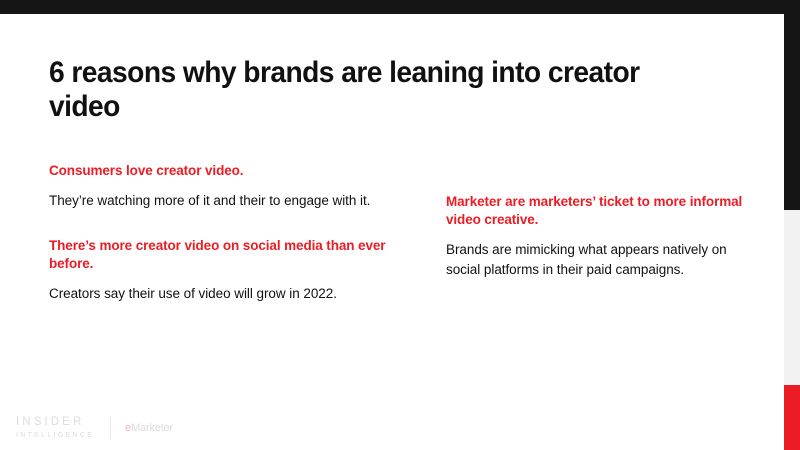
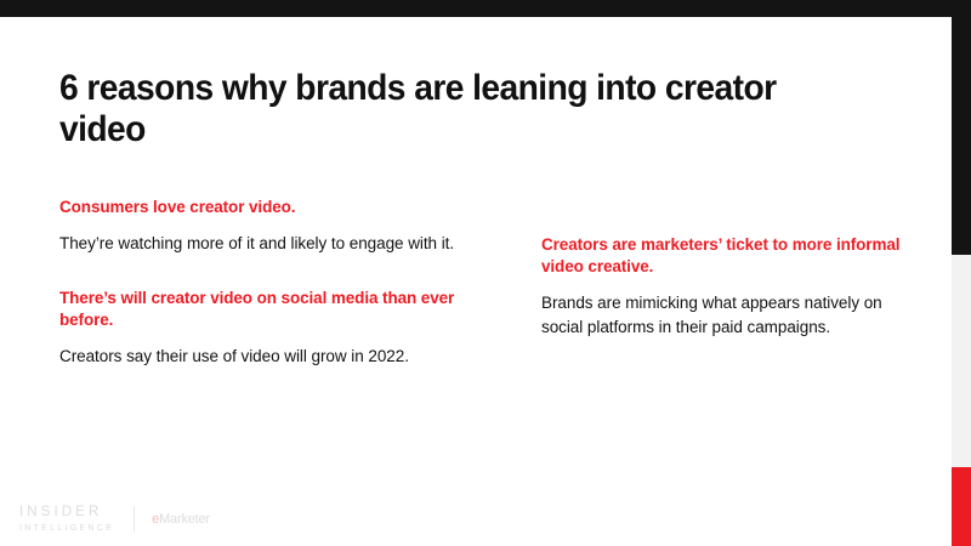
  6 reasons why brands are leaning into creator video
  Consumers love creator video.
- They’re watching more of it and their to engage with it.
+ They’re watching more of it and likely to engage with it.
- There’s more creator video on social media than ever before.
+ There’s will creator video on social media than ever before.
  Creators say their use of video will grow in 2022.
- Marketer are marketers’ ticket to more informal video creative.
+ Creators are marketers’ ticket to more informal video creative.
  Brands are mimicking what appears natively on social platforms in their paid campaigns.
  INSIDER
  eMarketer
